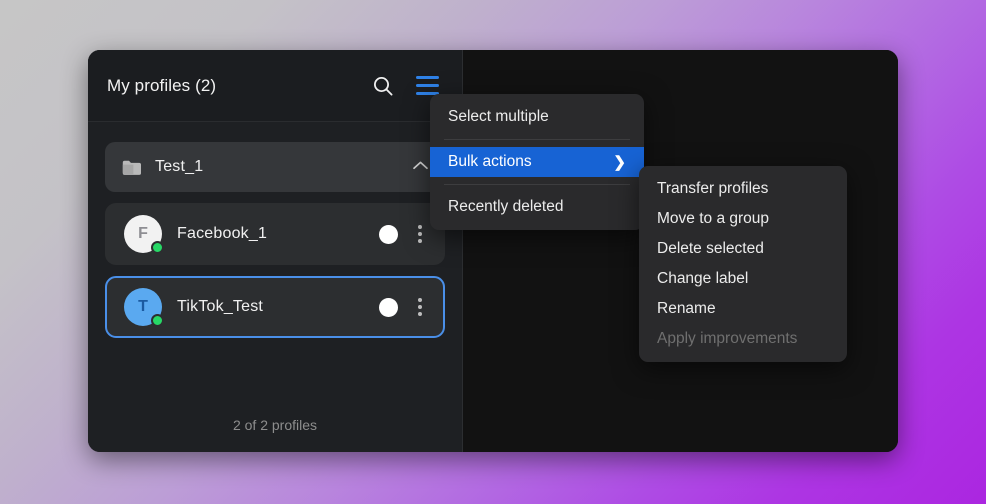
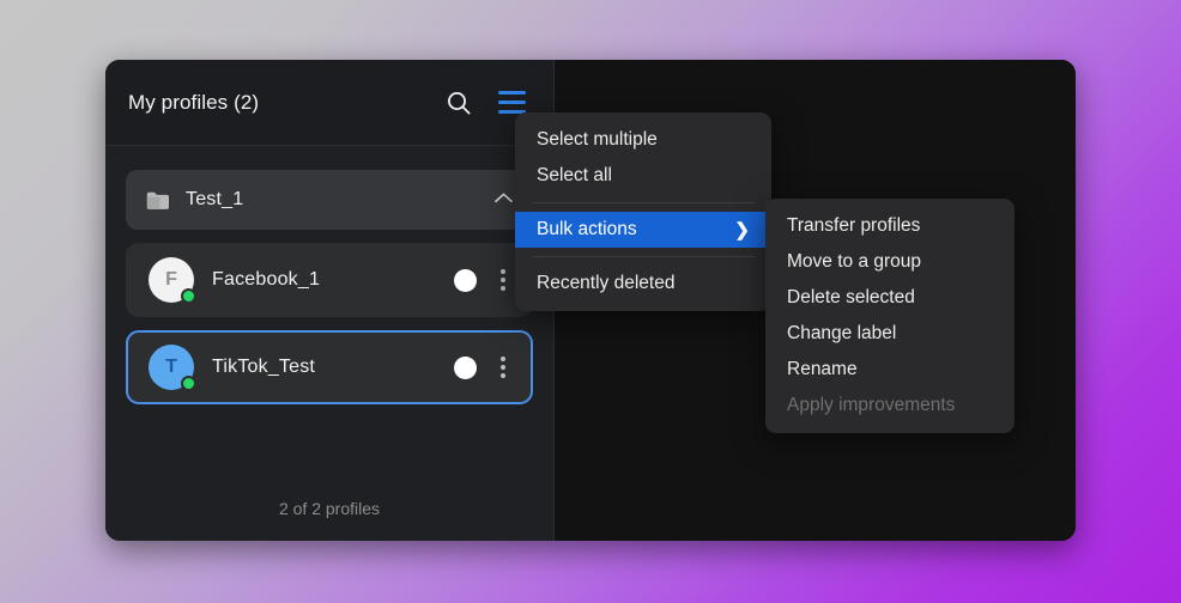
  My profiles (2)
  Test_1
  F
  Facebook_1
  T
  TikTok_Test
  2 of 2 profiles
  Select multiple
+ Select all
  Bulk actions
  ❯
  Recently deleted
  Transfer profiles
  Move to a group
  Delete selected
  Change label
  Rename
  Apply improvements
